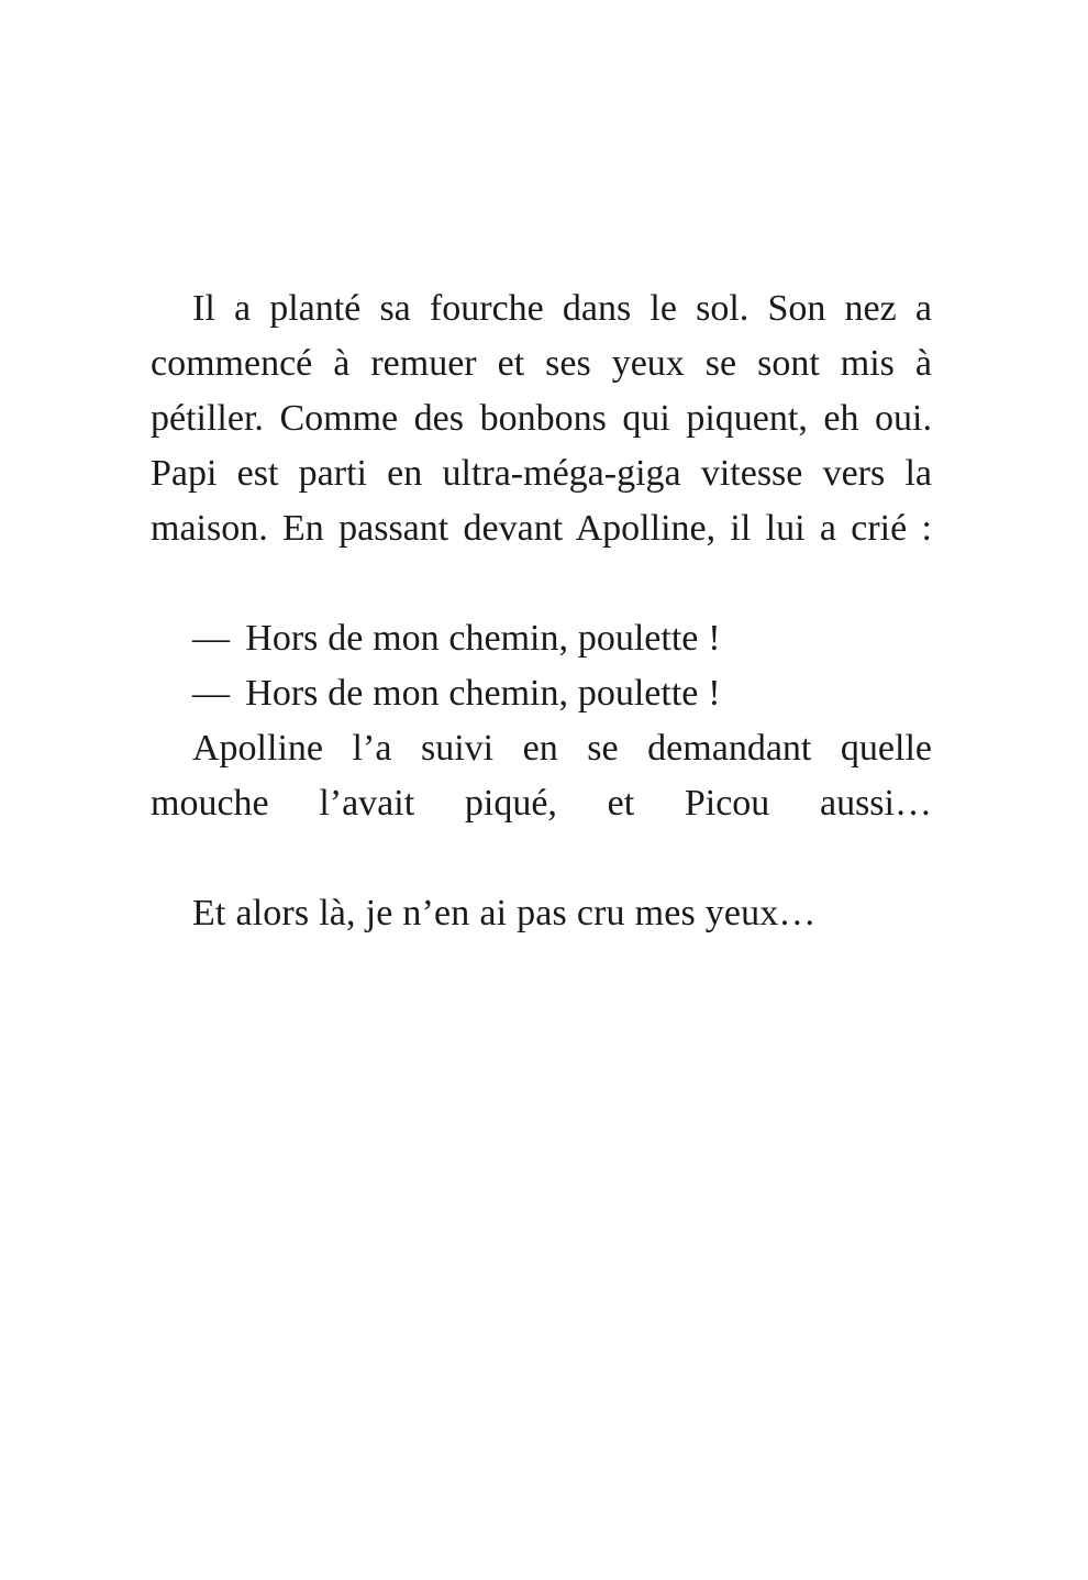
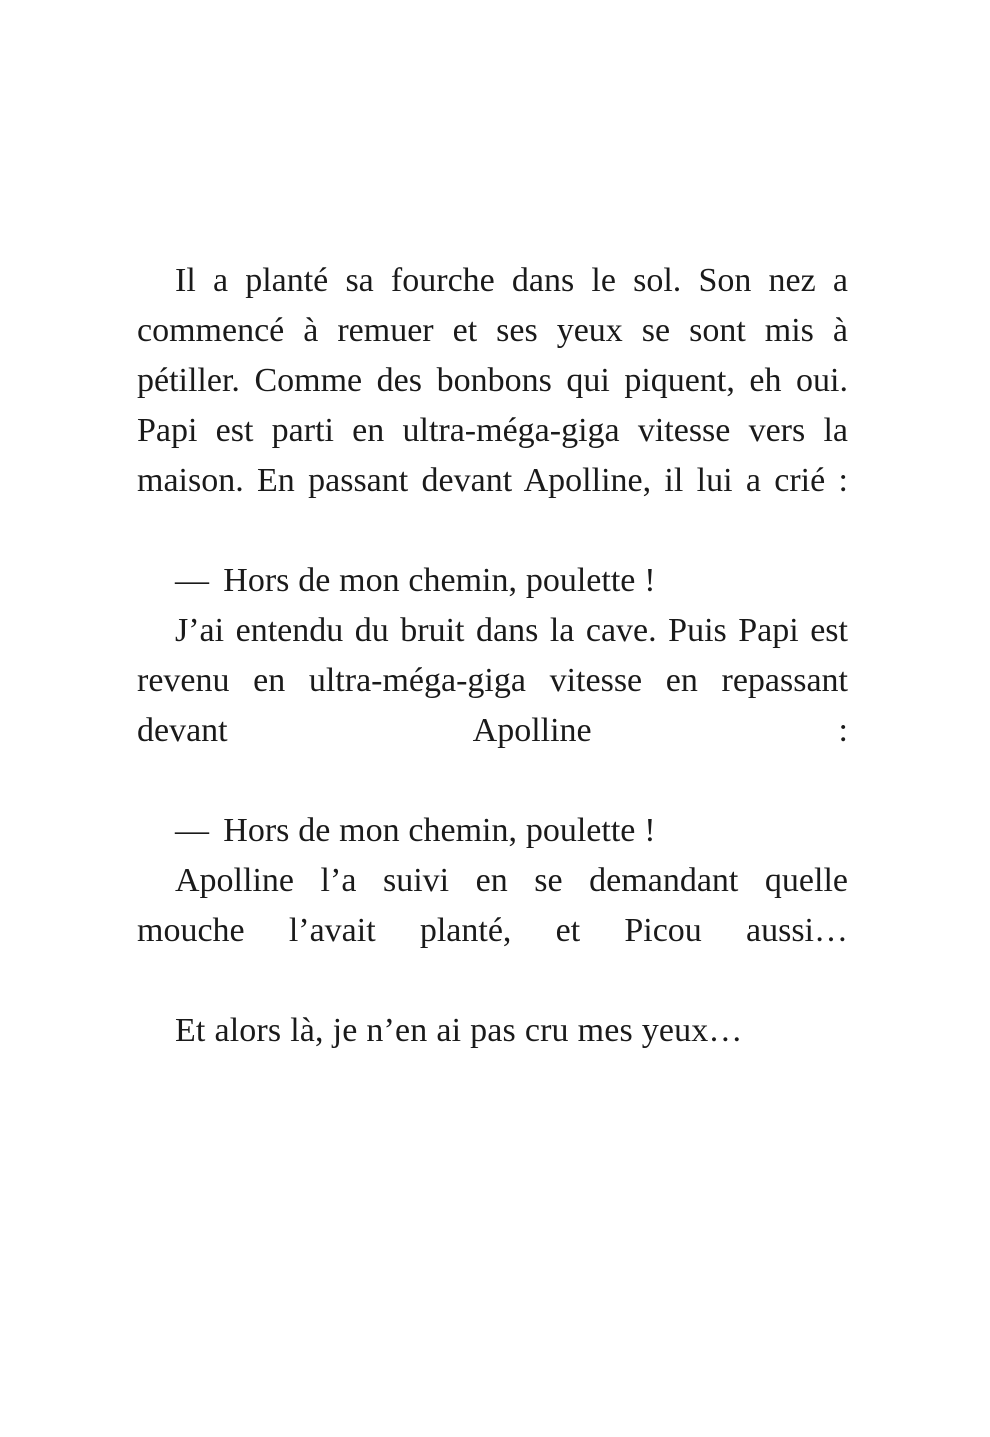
  Il a planté sa fourche dans le sol. Son nez a commencé à remuer et ses yeux se sont mis à pétiller. Comme des bonbons qui piquent, eh oui. Papi est parti en ultra-méga-giga vitesse vers la maison. En passant devant Apolline, il lui a crié :
  — Hors de mon chemin, poulette !
+ J’ai entendu du bruit dans la cave. Puis Papi est revenu en ultra-méga-giga vitesse en repassant devant Apolline :
  — Hors de mon chemin, poulette !
- Apolline l’a suivi en se demandant quelle mouche l’avait piqué, et Picou aussi…
+ Apolline l’a suivi en se demandant quelle mouche l’avait planté, et Picou aussi…
  Et alors là, je n’en ai pas cru mes yeux…
